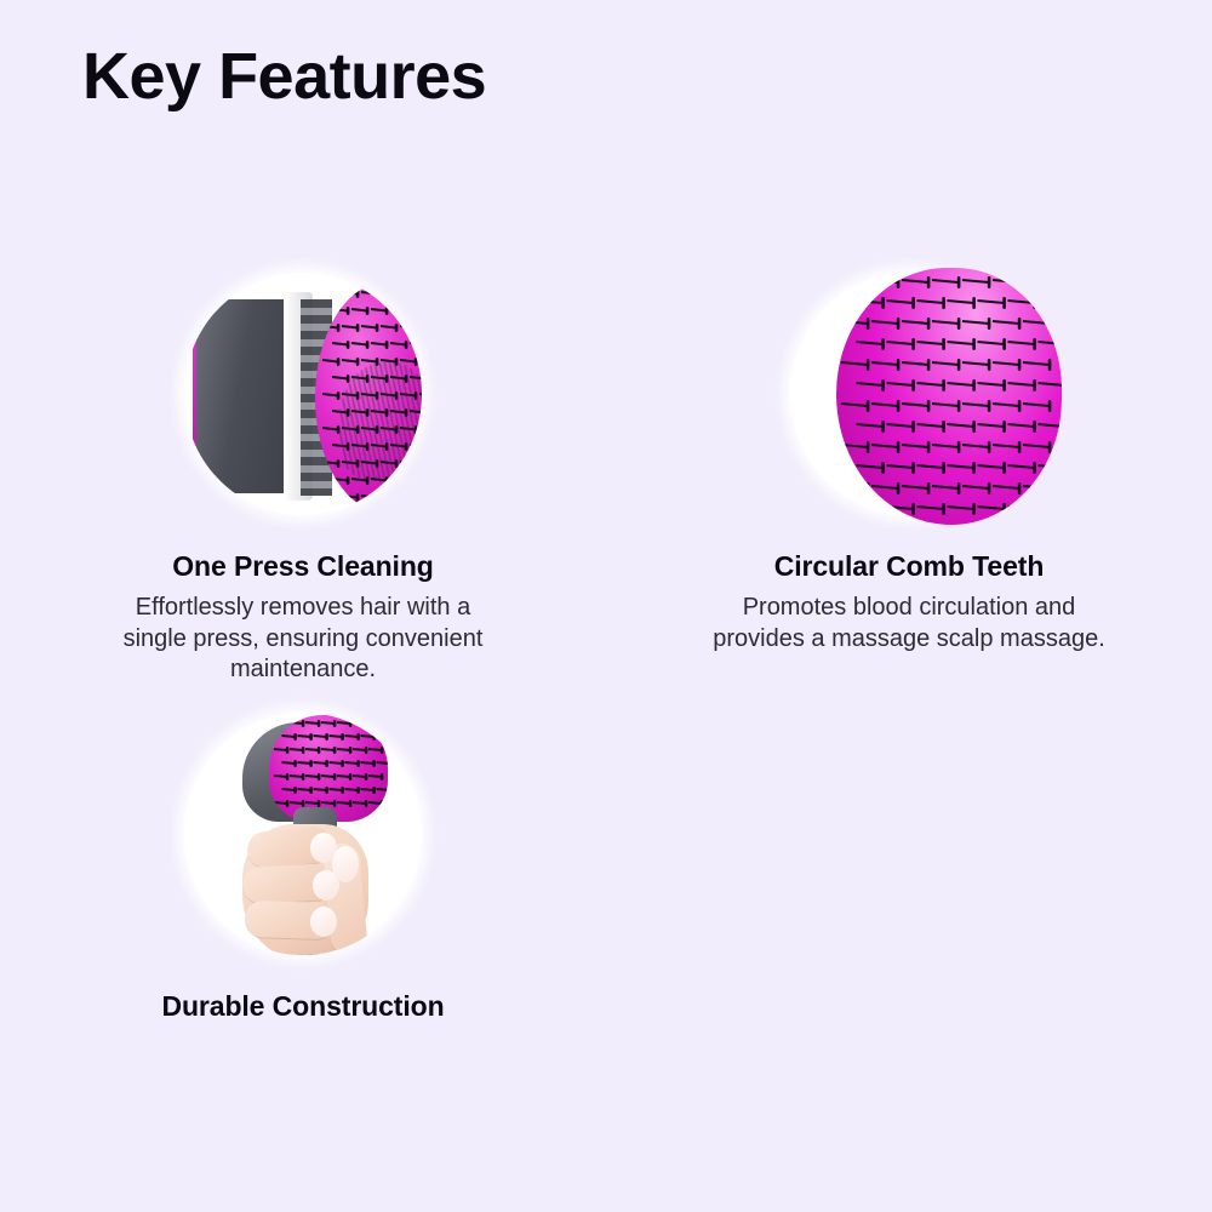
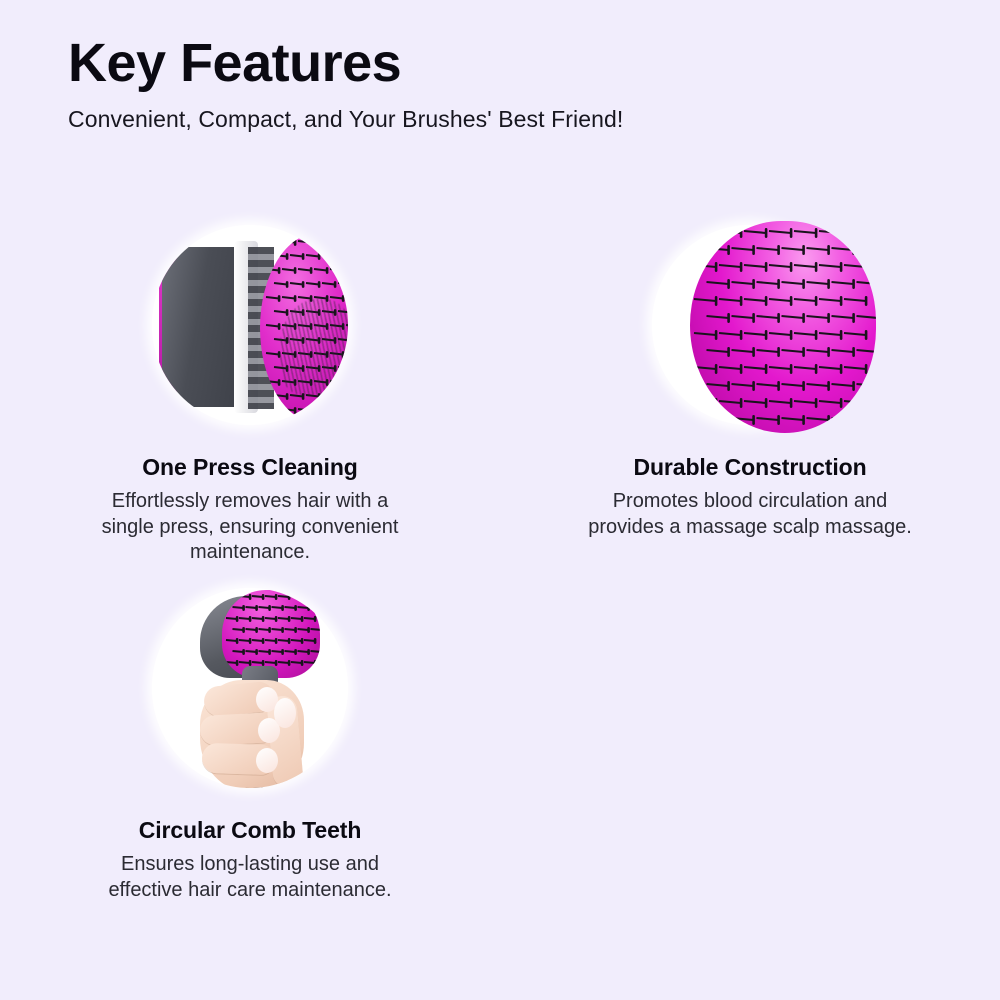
  Key Features
+ Convenient, Compact, and Your Brushes' Best Friend!
  One Press Cleaning
  Effortlessly removes hair with a single press, ensuring convenient maintenance.
- Circular Comb Teeth
+ Durable Construction
  Promotes blood circulation and provides a massage scalp massage.
- Durable Construction
+ Circular Comb Teeth
+ Ensures long-lasting use and effective hair care maintenance.
